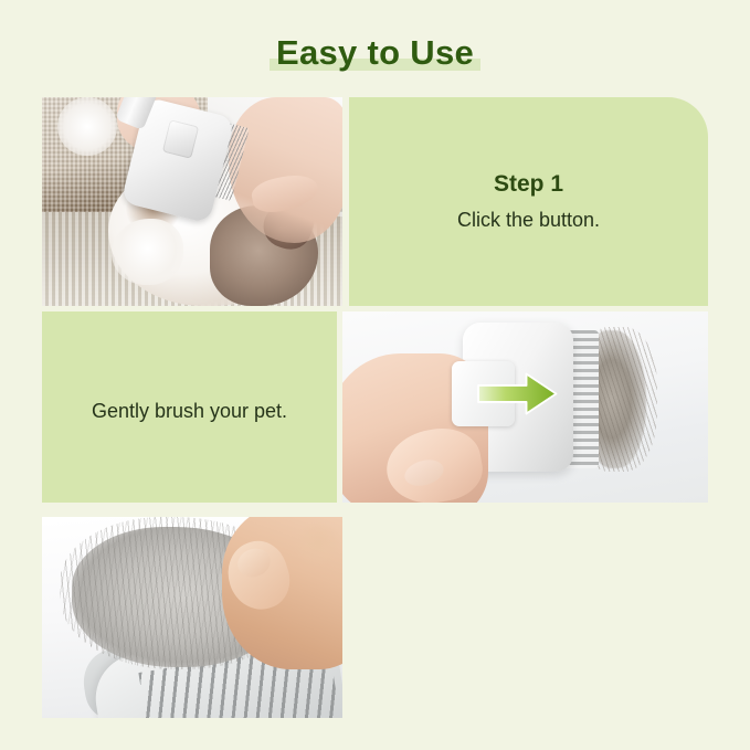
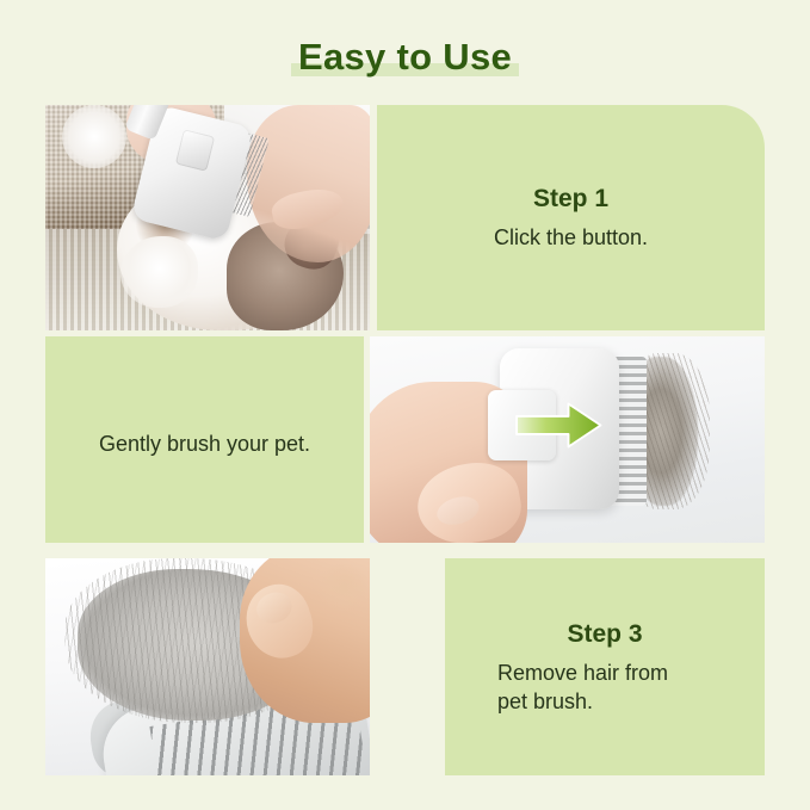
  Easy to Use
  Step 1
  Click the button.
  Gently brush your pet.
+ Step 3
+ Remove hair from
+ pet brush.
